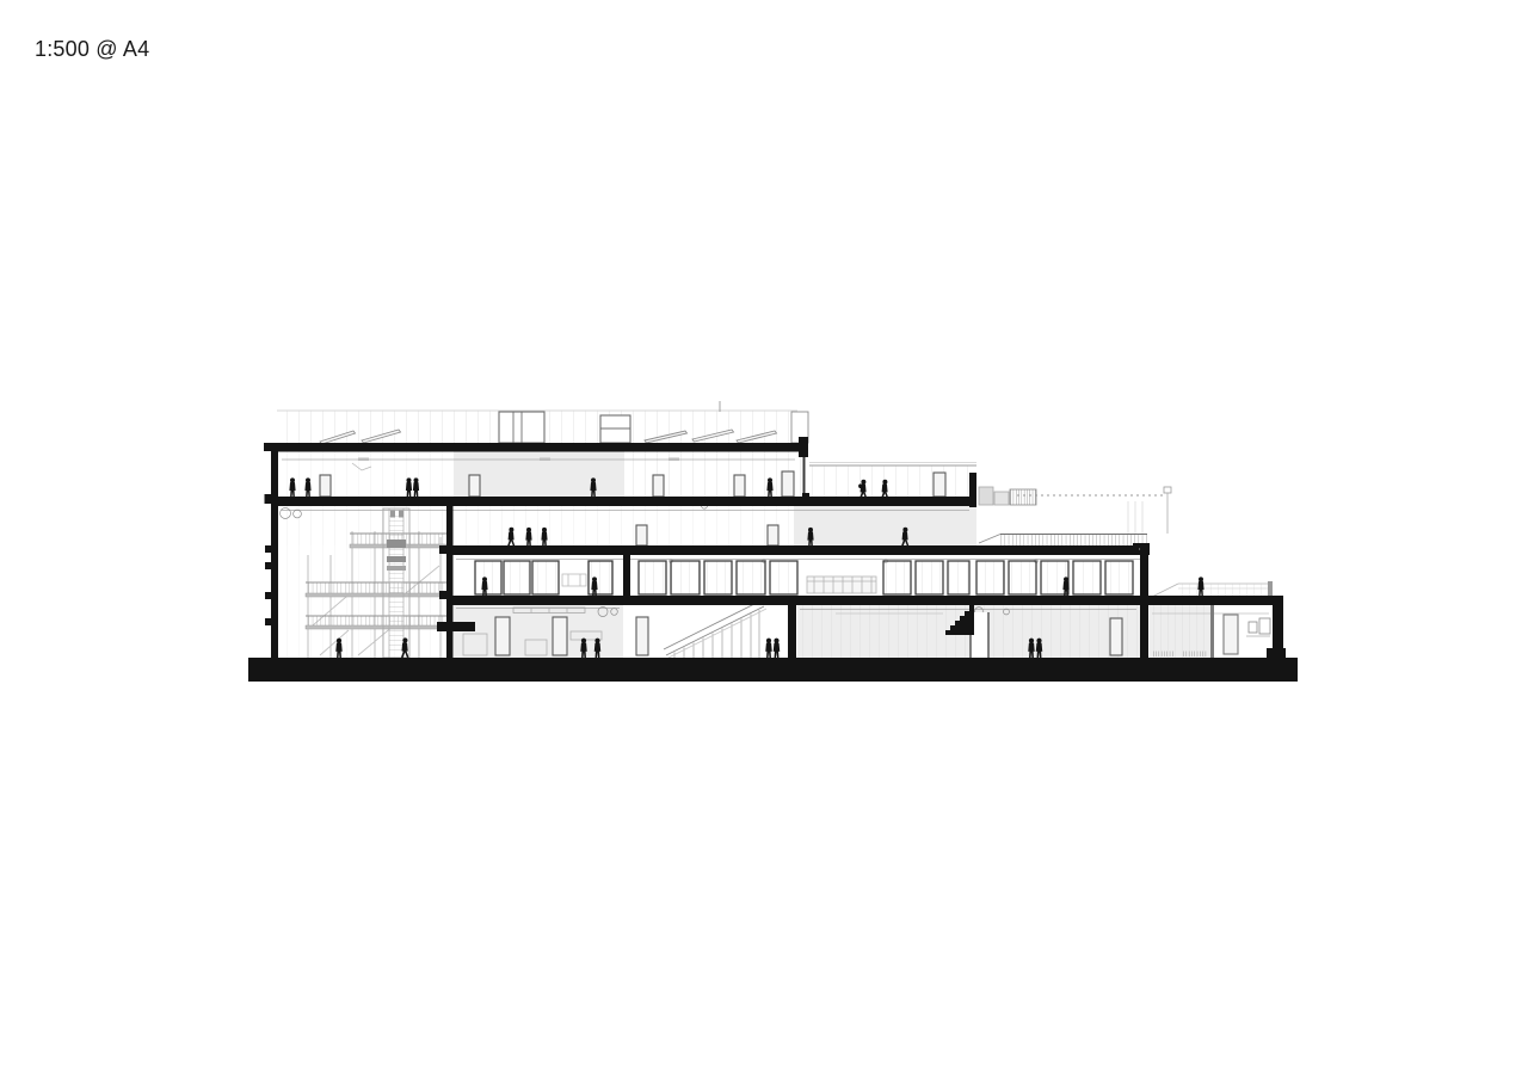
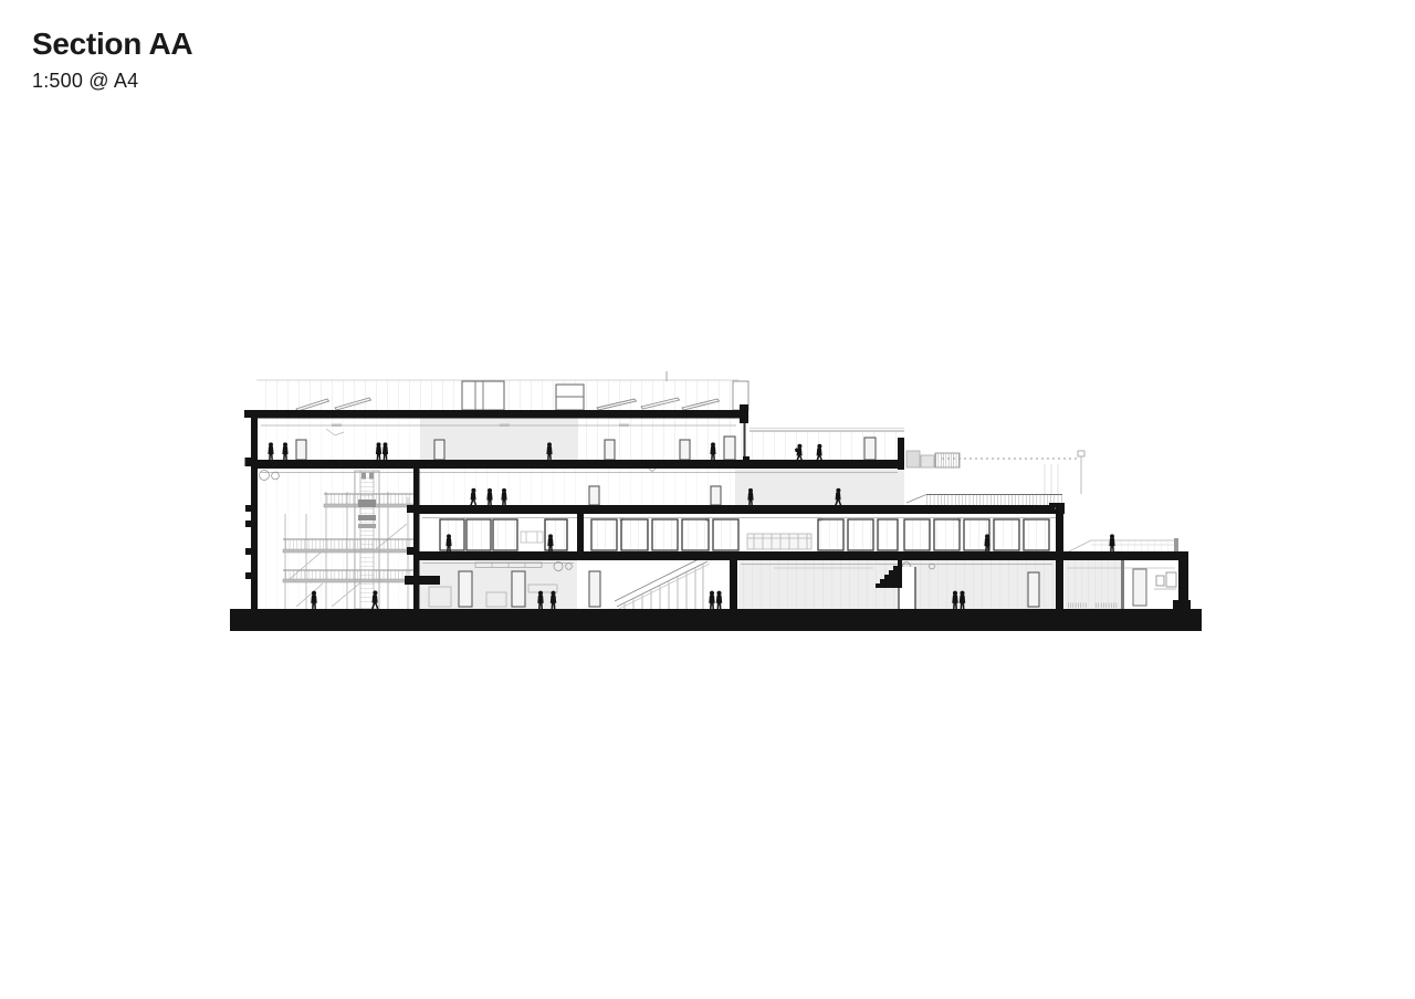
+ Section AA
  1:500 @ A4
